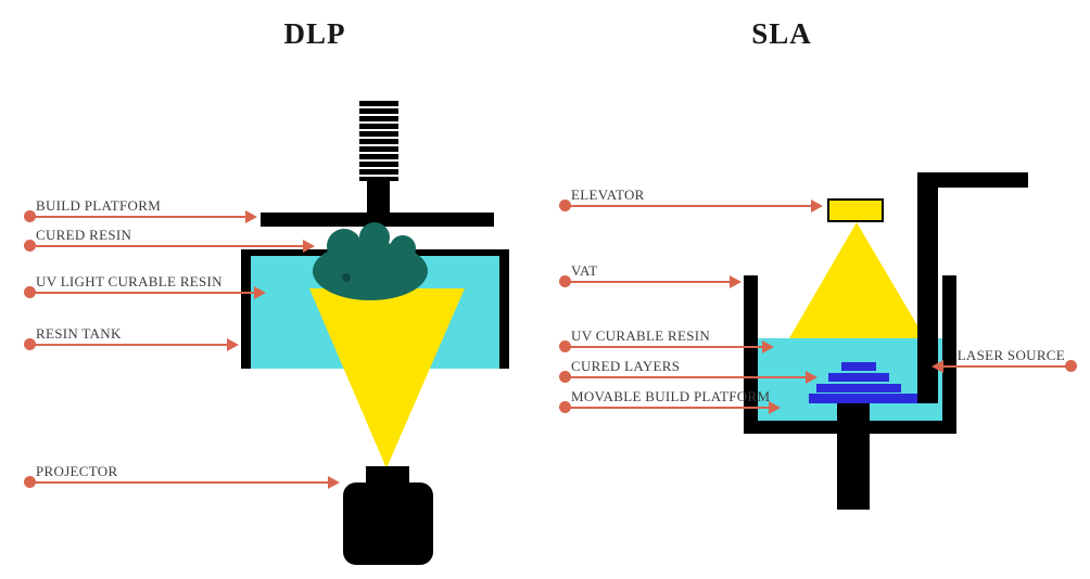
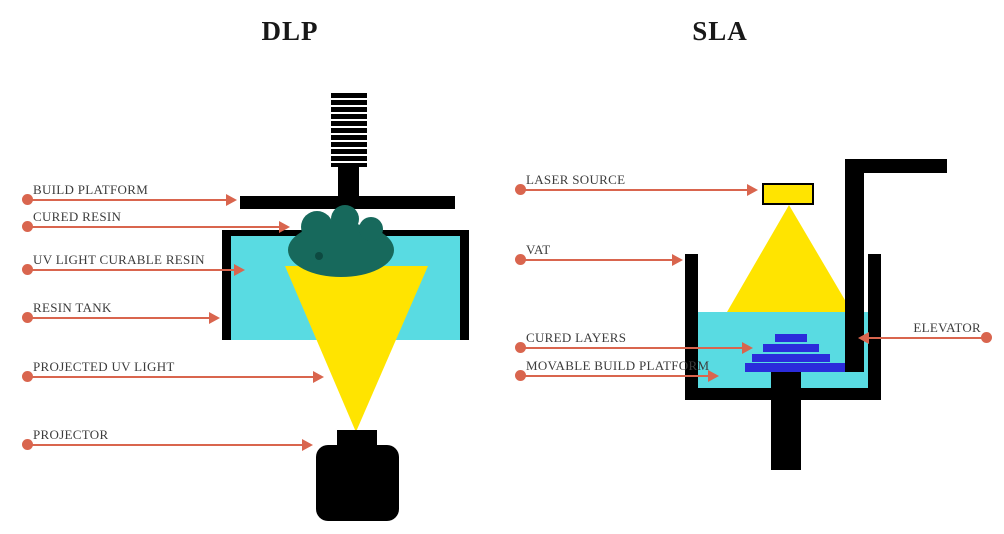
  DLP
  SLA
  BUILD PLATFORM
  CURED RESIN
  UV LIGHT CURABLE RESIN
  RESIN TANK
+ PROJECTED UV LIGHT
  PROJECTOR
- ELEVATOR
+ LASER SOURCE
  VAT
- UV CURABLE RESIN
  CURED LAYERS
  MOVABLE BUILD PLATFORM
- LASER SOURCE
+ ELEVATOR
